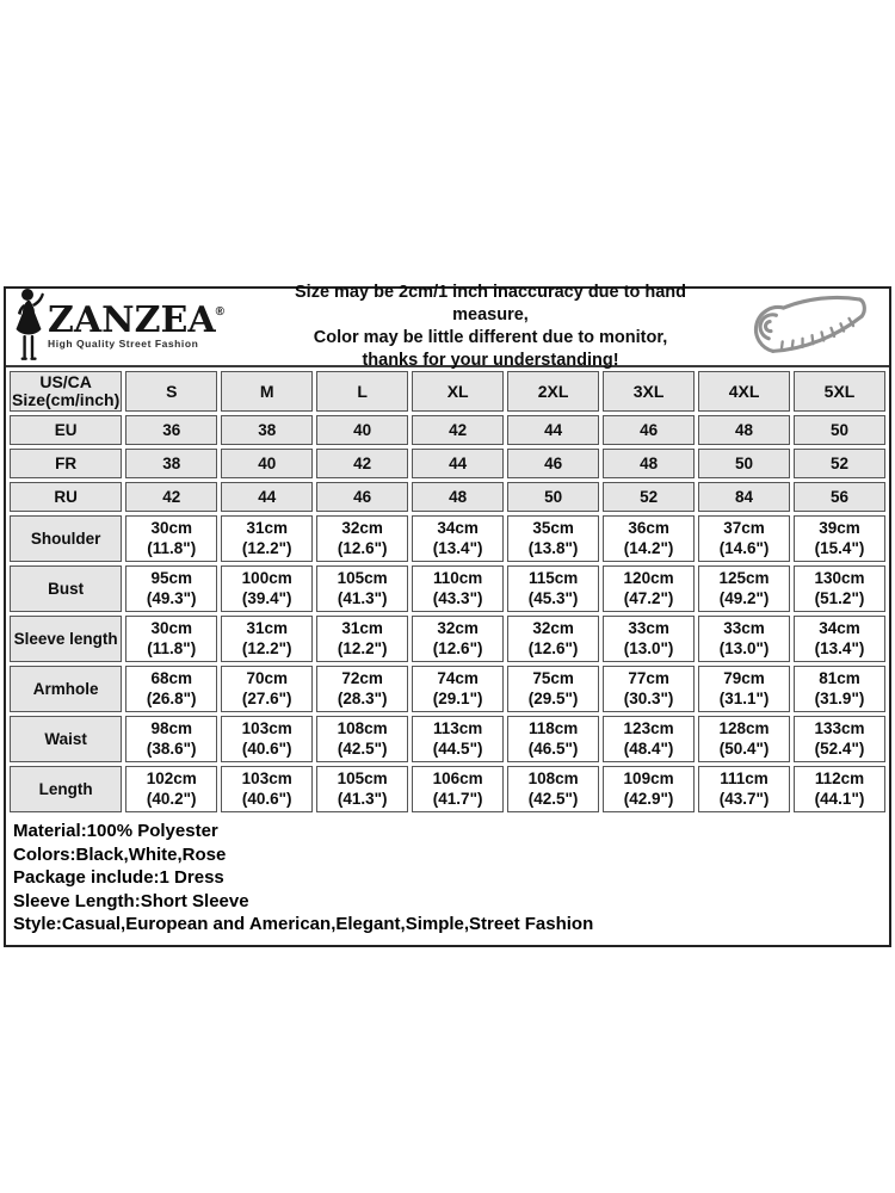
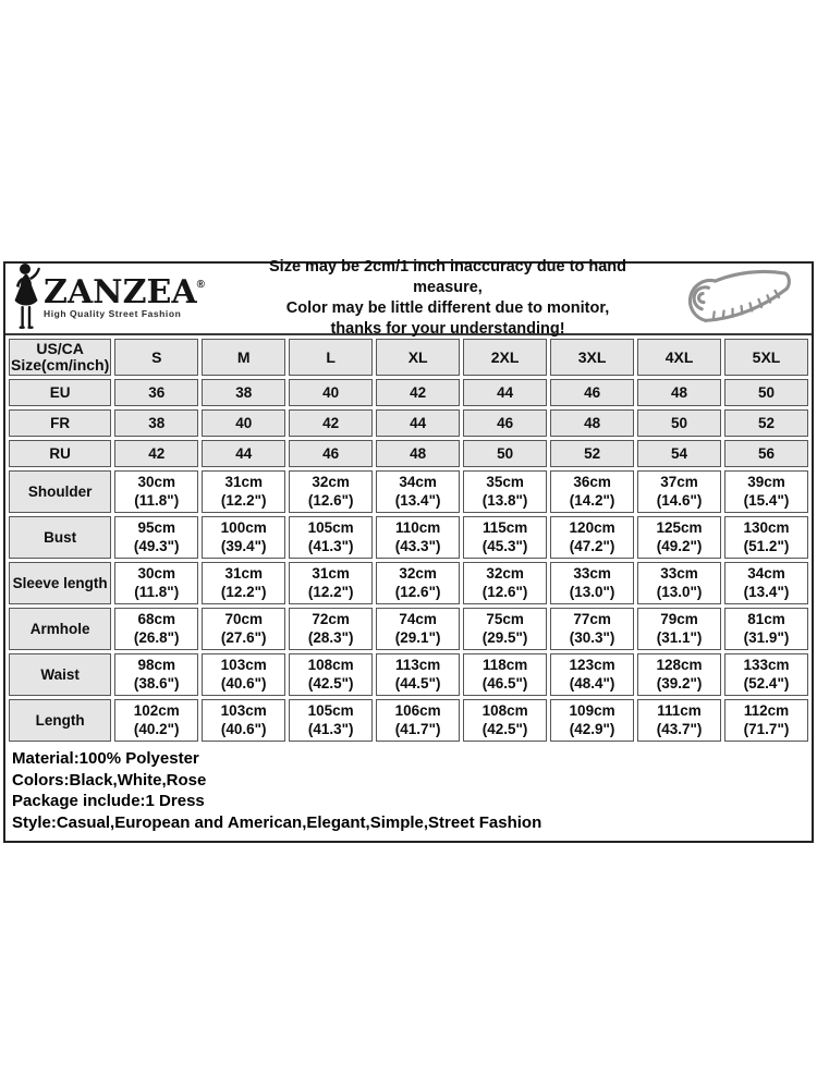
  ZANZEA
  ®
  High Quality Street Fashion
  Size may be 2cm/1 inch inaccuracy due to hand measure,
  Color may be little different due to monitor,
  thanks for your understanding!
  US/CA Size(cm/inch)	S	M	L	XL	2XL	3XL	4XL	5XL
  EU	36	38	40	42	44	46	48	50
  FR	38	40	42	44	46	48	50	52
- RU	42	44	46	48	50	52	84	56
+ RU	42	44	46	48	50	52	54	56
  Shoulder	30cm(11.8")	31cm(12.2")	32cm(12.6")	34cm(13.4")	35cm(13.8")	36cm(14.2")	37cm(14.6")	39cm(15.4")
  Bust	95cm(49.3")	100cm(39.4")	105cm(41.3")	110cm(43.3")	115cm(45.3")	120cm(47.2")	125cm(49.2")	130cm(51.2")
  Sleeve length	30cm(11.8")	31cm(12.2")	31cm(12.2")	32cm(12.6")	32cm(12.6")	33cm(13.0")	33cm(13.0")	34cm(13.4")
  Armhole	68cm(26.8")	70cm(27.6")	72cm(28.3")	74cm(29.1")	75cm(29.5")	77cm(30.3")	79cm(31.1")	81cm(31.9")
- Waist	98cm(38.6")	103cm(40.6")	108cm(42.5")	113cm(44.5")	118cm(46.5")	123cm(48.4")	128cm(50.4")	133cm(52.4")
+ Waist	98cm(38.6")	103cm(40.6")	108cm(42.5")	113cm(44.5")	118cm(46.5")	123cm(48.4")	128cm(39.2")	133cm(52.4")
- Length	102cm(40.2")	103cm(40.6")	105cm(41.3")	106cm(41.7")	108cm(42.5")	109cm(42.9")	111cm(43.7")	112cm(44.1")
+ Length	102cm(40.2")	103cm(40.6")	105cm(41.3")	106cm(41.7")	108cm(42.5")	109cm(42.9")	111cm(43.7")	112cm(71.7")
  Material:100% Polyester
  Colors:Black,White,Rose
  Package include:1 Dress
- Sleeve Length:Short Sleeve
  Style:Casual,European and American,Elegant,Simple,Street Fashion
